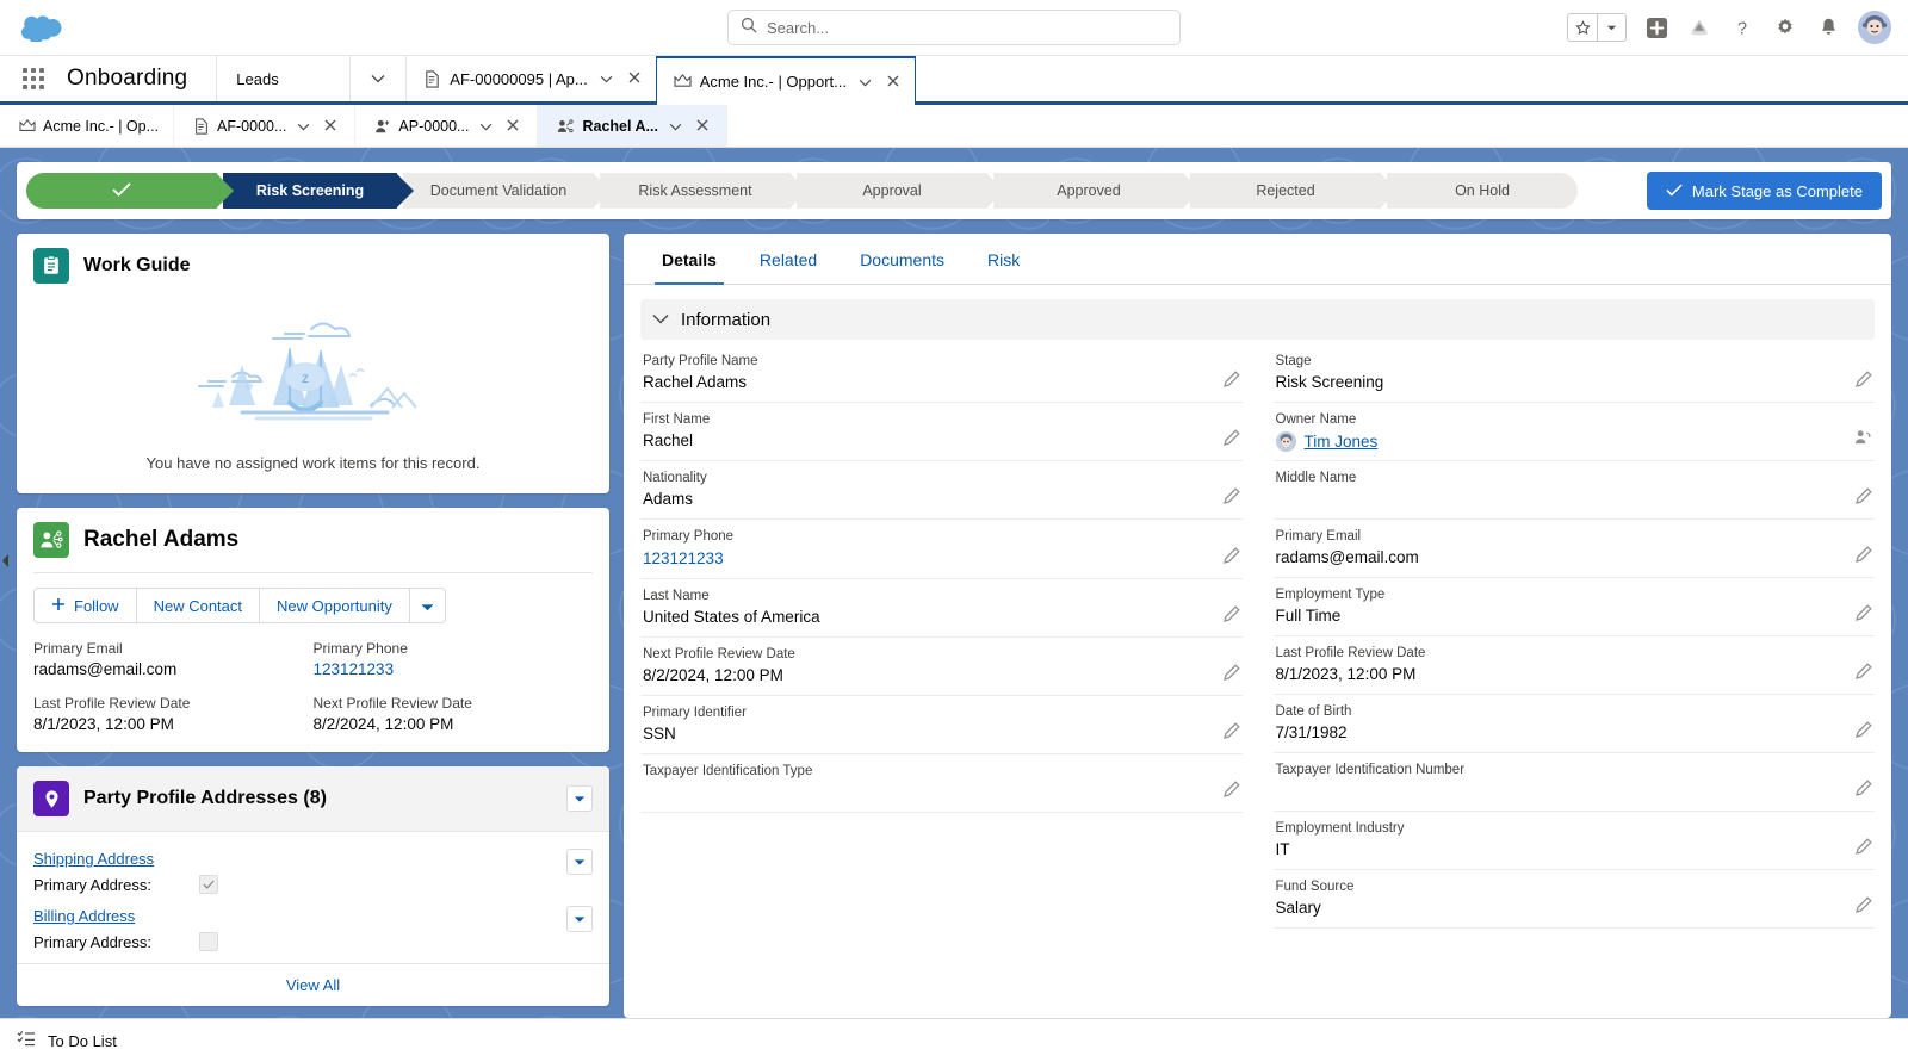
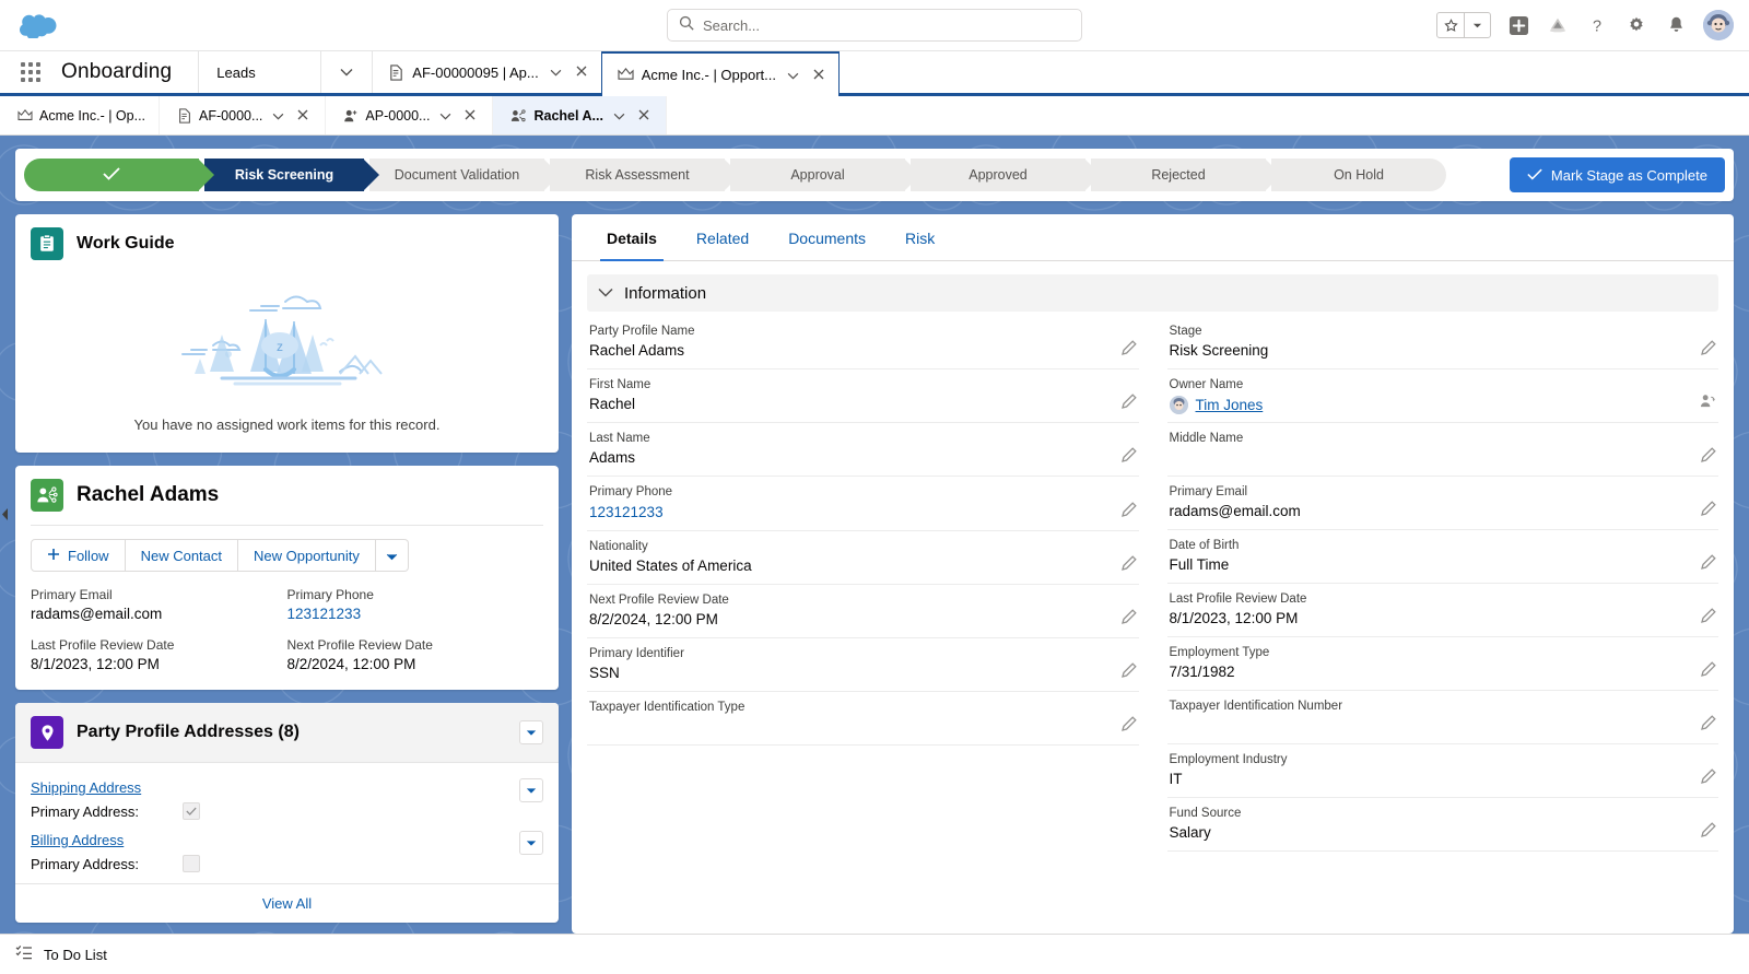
  Search...
  ?
  Onboarding
  Leads
  AF-00000095 | Ap...
  Acme Inc.- | Opport...
  Acme Inc.- | Op...
  AF-0000...
  AP-0000...
  Rachel A...
  Risk Screening
  Document Validation
  Risk Assessment
  Approval
  Approved
  Rejected
  On Hold
  Mark Stage as Complete
  Work Guide
  z
  You have no assigned work items for this record.
  Rachel Adams
  Follow
  New Contact
  New Opportunity
  Primary Email
  radams@email.com
  Primary Phone
  123121233
  Last Profile Review Date
  8/1/2023, 12:00 PM
  Next Profile Review Date
  8/2/2024, 12:00 PM
  Party Profile Addresses (8)
  Shipping Address
  Primary Address:
  Billing Address
  Primary Address:
  View All
  Details
  Related
  Documents
  Risk
  Information
  Party Profile Name
  Rachel Adams
  First Name
  Rachel
- Nationality
+ Last Name
  Adams
  Primary Phone
  123121233
- Last Name
+ Nationality
  United States of America
  Next Profile Review Date
  8/2/2024, 12:00 PM
  Primary Identifier
  SSN
  Taxpayer Identification Type
  Stage
  Risk Screening
  Owner Name
  Tim Jones
  Middle Name
  Primary Email
  radams@email.com
- Employment Type
+ Date of Birth
  Full Time
  Last Profile Review Date
  8/1/2023, 12:00 PM
- Date of Birth
+ Employment Type
  7/31/1982
  Taxpayer Identification Number
  Employment Industry
  IT
  Fund Source
  Salary
  To Do List
